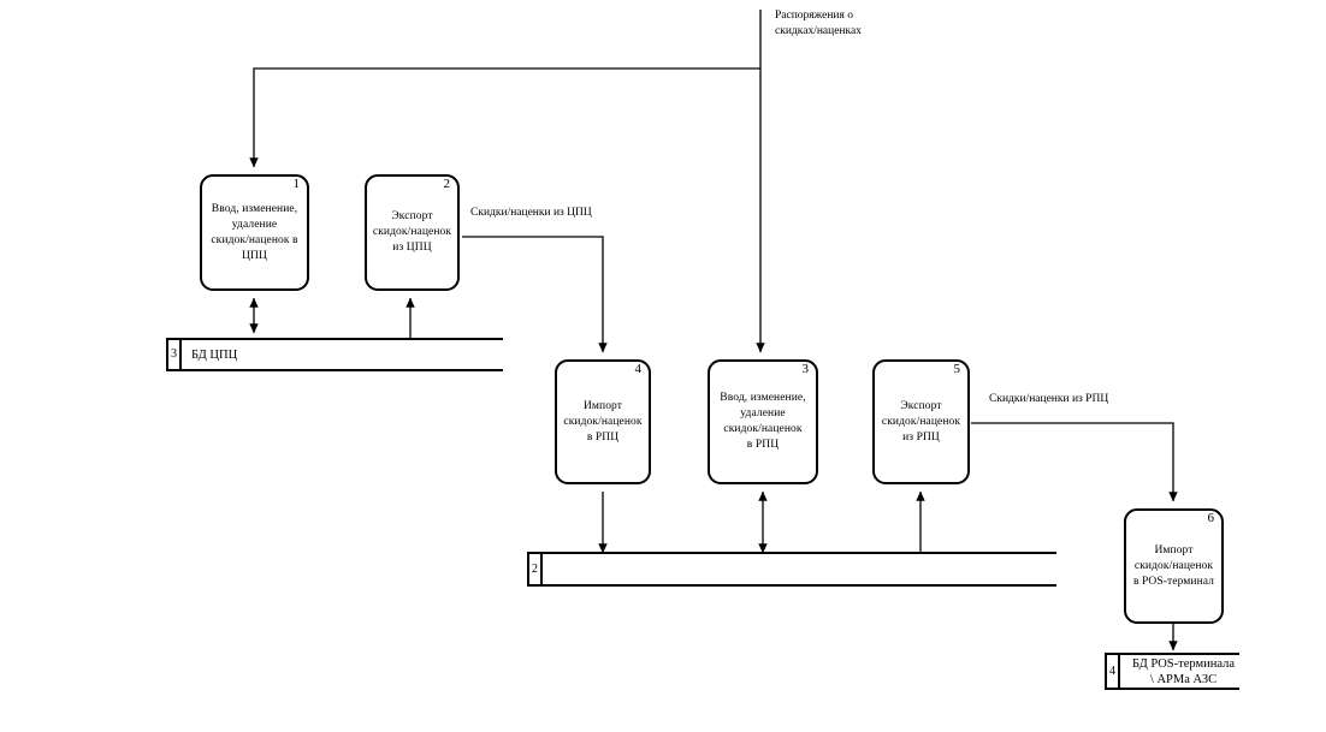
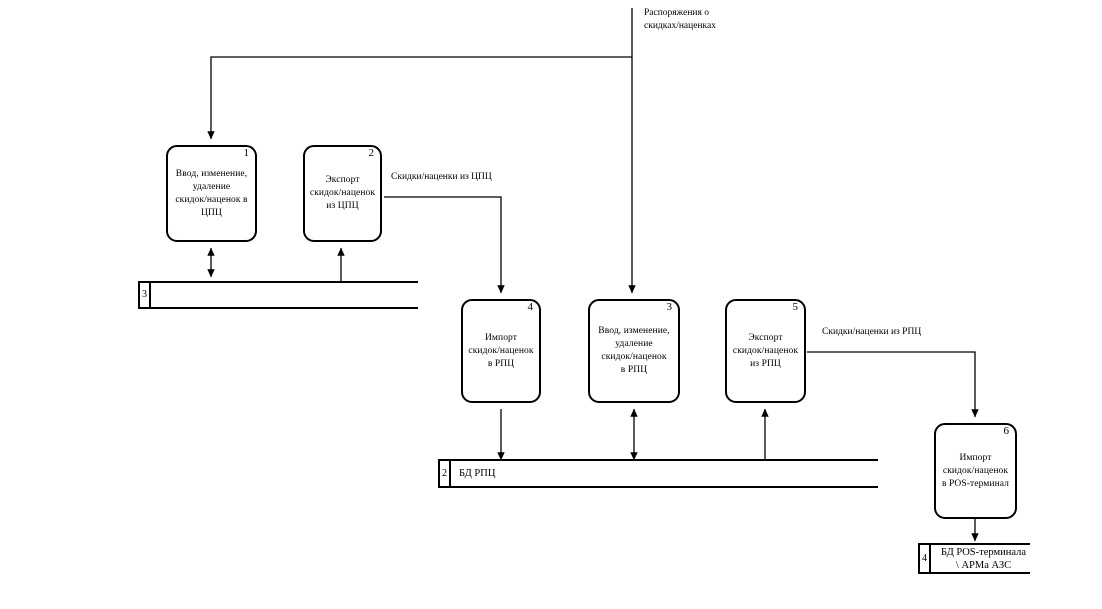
  Распоряжения о
  скидках/наценках
  Скидки/наценки из ЦПЦ
  Скидки/наценки из РПЦ
  1
  Ввод, изменение,
  удаление
  скидок/наценок в
  ЦПЦ
  2
  Экспорт
  скидок/наценок
  из ЦПЦ
  3
  Ввод, изменение,
  удаление
  скидок/наценок
  в РПЦ
  4
  Импорт
  скидок/наценок
  в РПЦ
  5
  Экспорт
  скидок/наценок
  из РПЦ
  6
  Импорт
  скидок/наценок
  в POS-терминал
  3
- БД ЦПЦ
  2
+ БД РПЦ
  4
  БД POS-терминала
  \ АРМа АЗС
